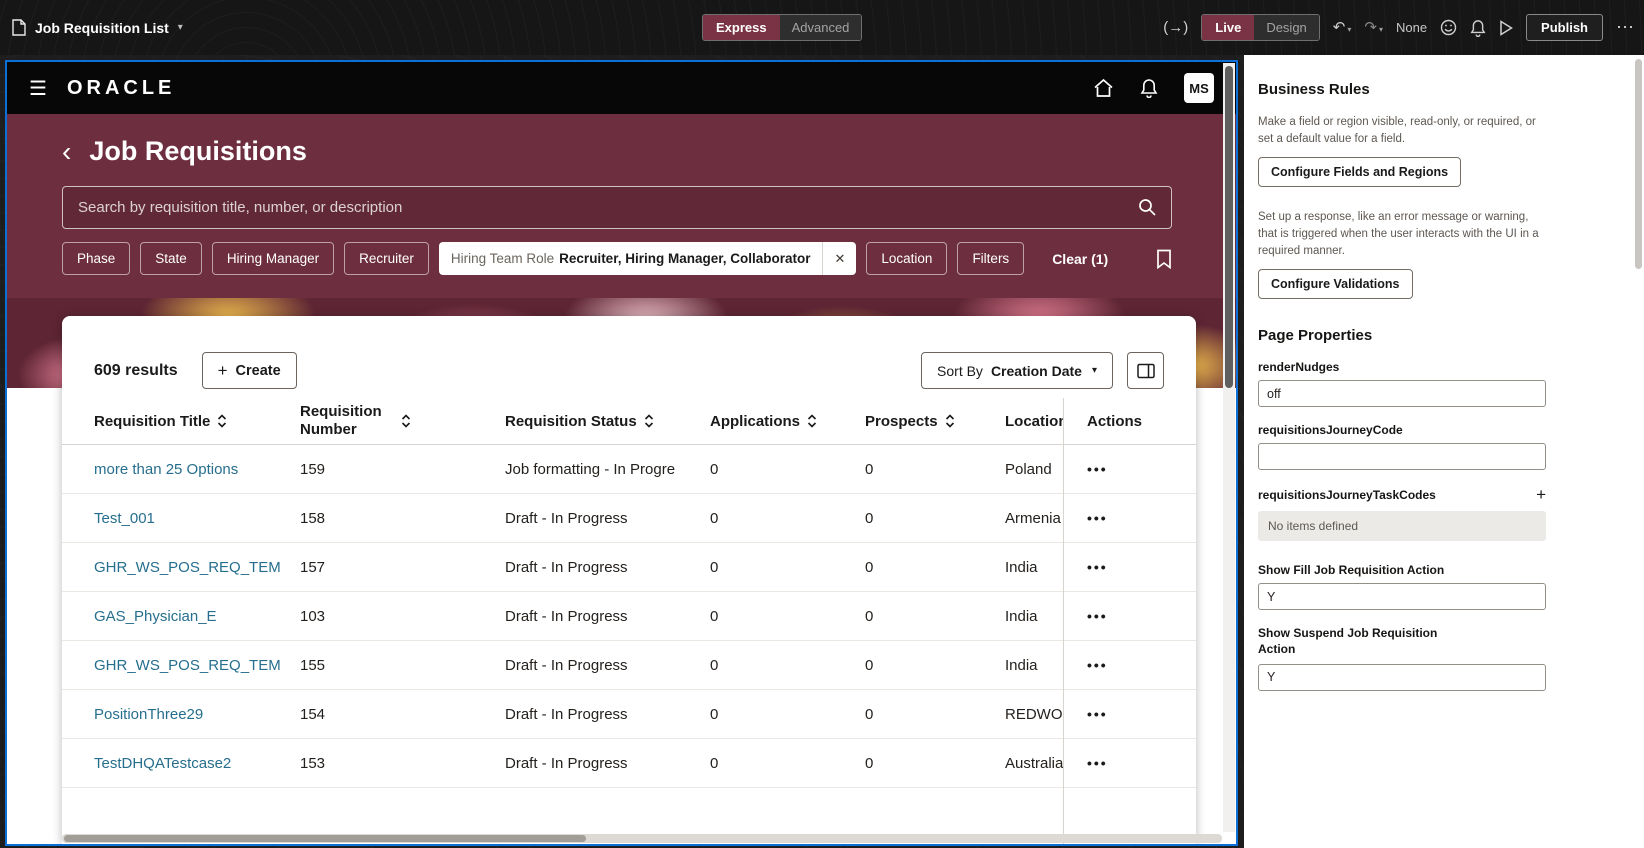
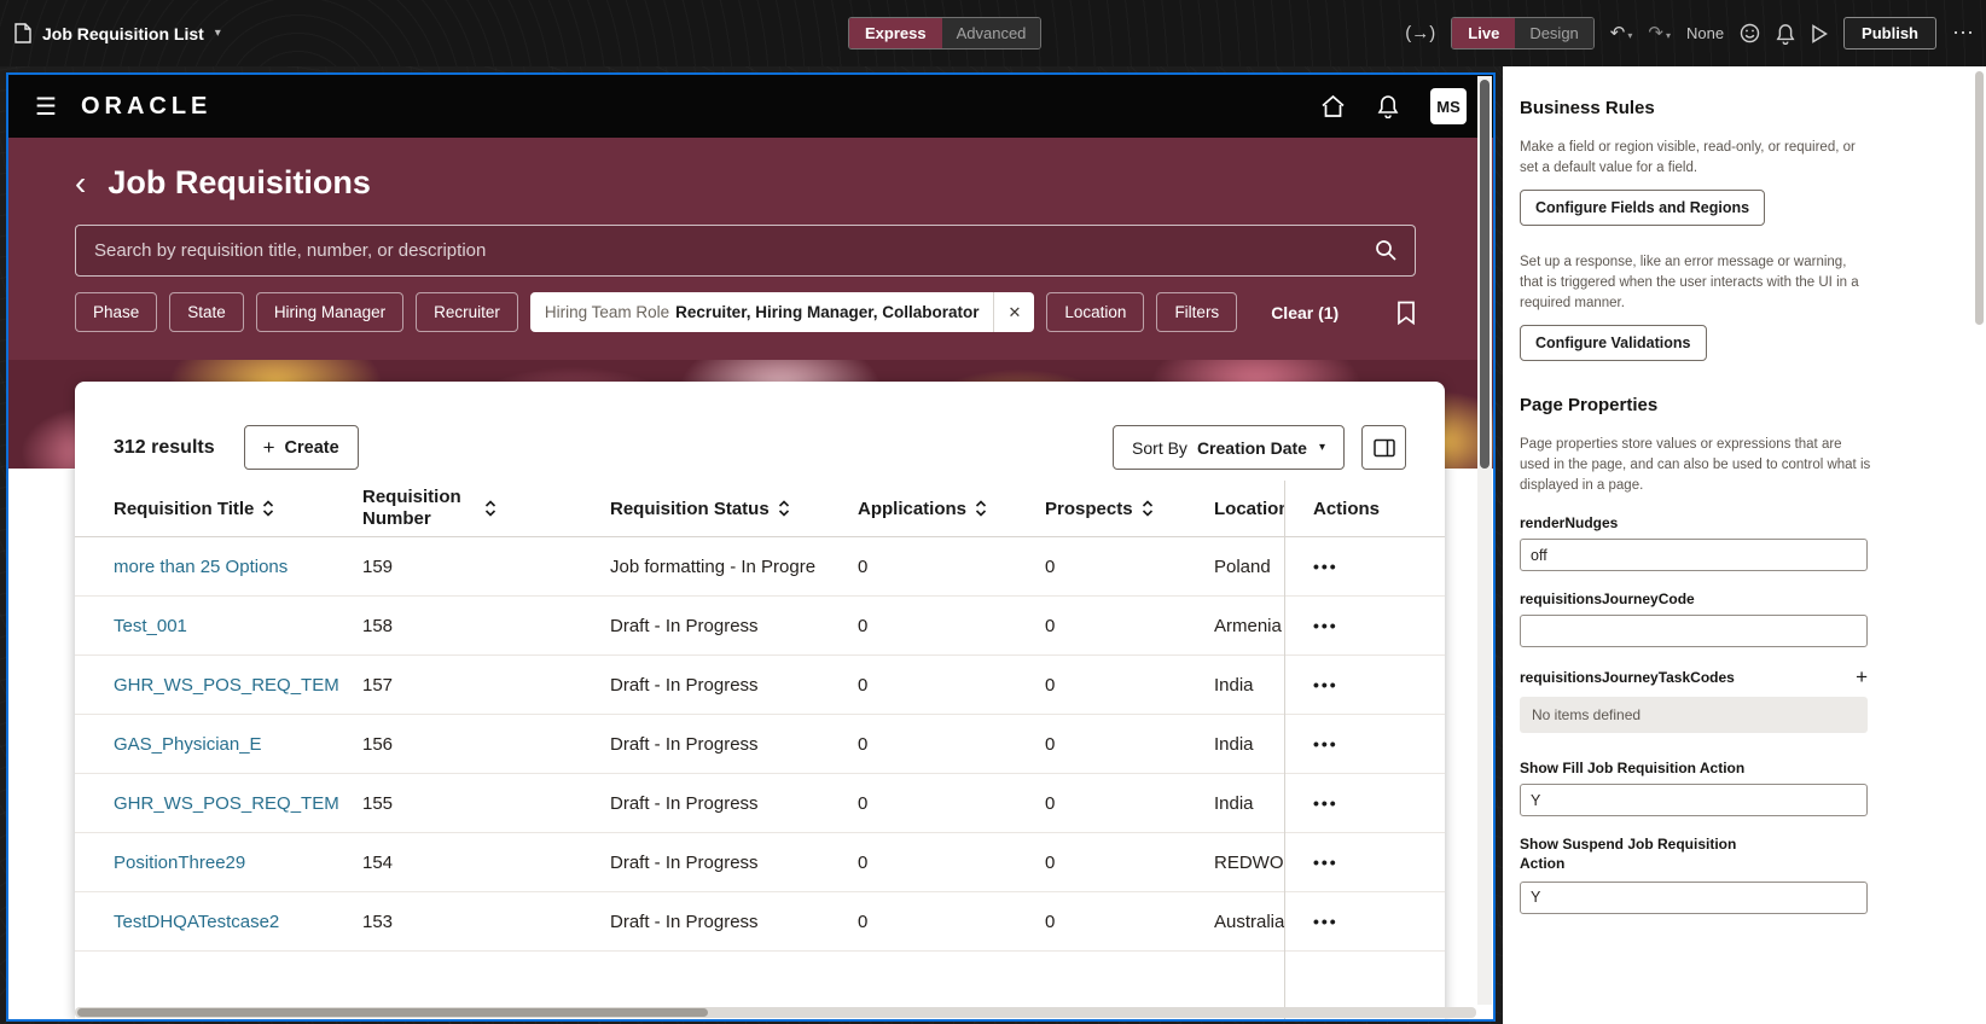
  Job Requisition List
  ▾
  Express
  Advanced
  (→)
  Live
  Design
  ↶ ▾
  ↷ ▾
  None
  Publish
  ⋯
  ☰
  ORACLE
  MS
  ‹
  Job Requisitions
  Search by requisition title, number, or description
  Phase
  State
  Hiring Manager
  Recruiter
  Hiring Team Role
  Recruiter, Hiring Manager, Collaborator
  ✕
  Location
  Filters
  Clear (1)
- 609 results
+ 312 results
  +
  Create
  Sort By
  Creation Date
  ▾
  Requisition Title
  Requisition Number
  Requisition Status
  Applications
  Prospects
  Locatio
  Actions
  more than 25 Options
  159
  Job formatting - In Progre
  0
  0
  Poland
  •••
  Test_001
  158
  Draft - In Progress
  0
  0
  Armenia
  •••
  GHR_WS_POS_REQ_TEM
  157
  Draft - In Progress
  0
  0
  India
  •••
  GAS_Physician_E
- 103
+ 156
  Draft - In Progress
  0
  0
  India
  •••
  GHR_WS_POS_REQ_TEM
  155
  Draft - In Progress
  0
  0
  India
  •••
  PositionThree29
  154
  Draft - In Progress
  0
  0
  REDWO
  •••
  TestDHQATestcase2
  153
  Draft - In Progress
  0
  0
  Australia
  •••
  Business Rules
  Make a field or region visible, read-only, or required, or set a default value for a field.
  Configure Fields and Regions
  Set up a response, like an error message or warning, that is triggered when the user interacts with the UI in a required manner.
  Configure Validations
  Page Properties
+ Page properties store values or expressions that are used in the page, and can also be used to control what is displayed in a page.
  renderNudges
  off
  requisitionsJourneyCode
  requisitionsJourneyTaskCodes
  +
  No items defined
  Show Fill Job Requisition Action
  Y
  Show Suspend Job Requisition Action
  Y
